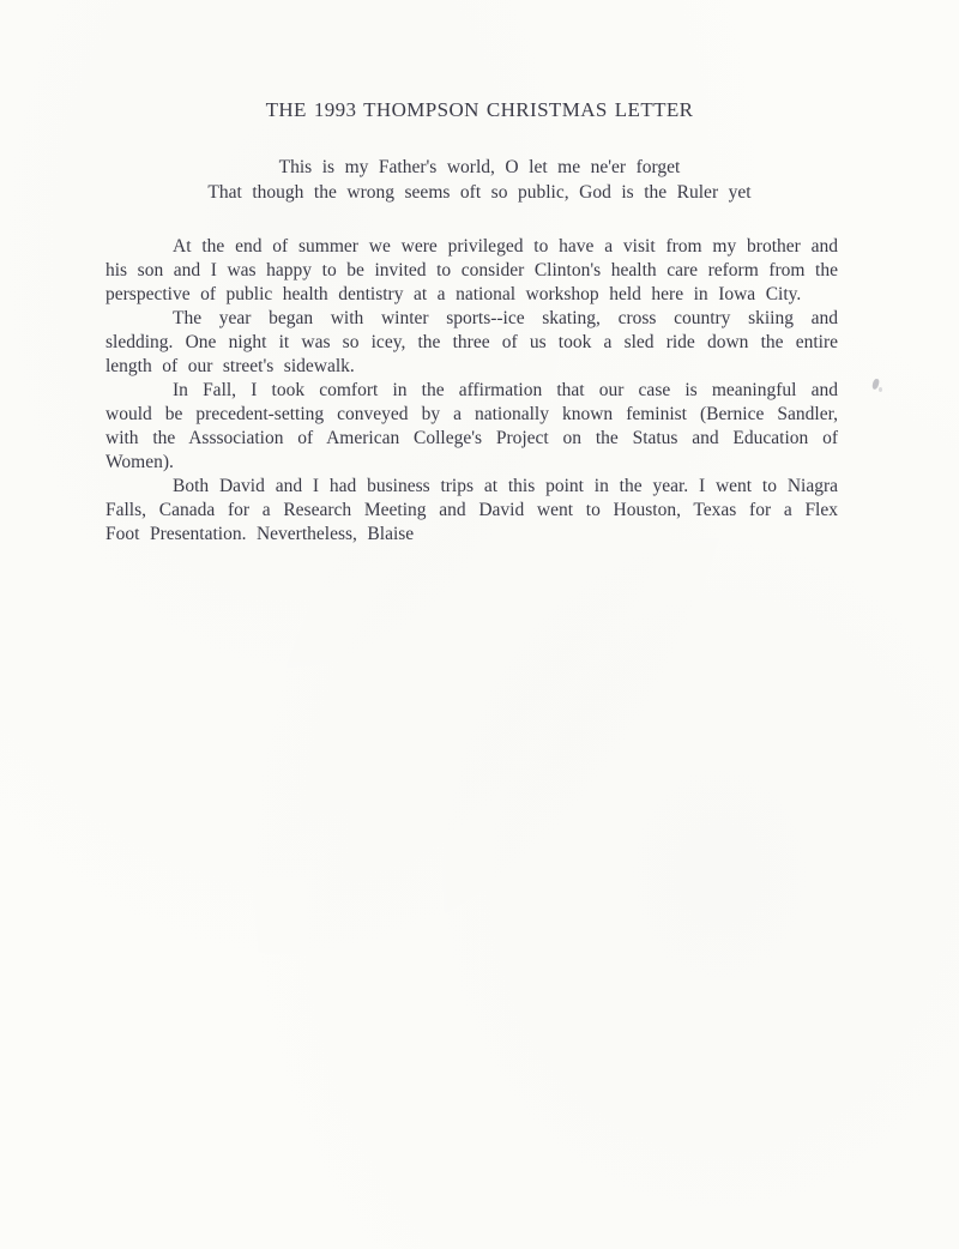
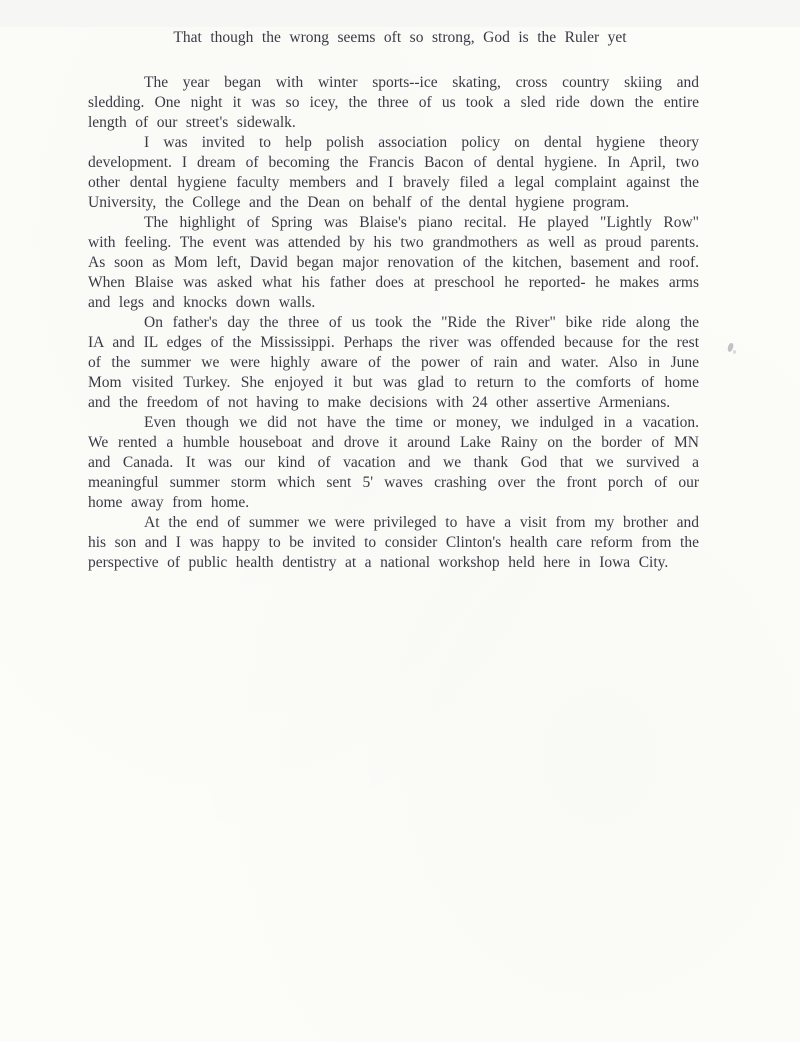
- THE 1993 THOMPSON CHRISTMAS LETTER
- This is my Father's world, O let me ne'er forget
- That though the wrong seems oft so public, God is the Ruler yet
+ That though the wrong seems oft so strong, God is the Ruler yet
- At the end of summer we were privileged to have a visit from my brother and his son and I was happy to be invited to consider Clinton's health care reform from the perspective of public health dentistry at a national workshop held here in Iowa City.
+ The year began with winter sports--ice skating, cross country skiing and sledding. One night it was so icey, the three of us took a sled ride down the entire length of our street's sidewalk.
+ I was invited to help polish association policy on dental hygiene theory development. I dream of becoming the Francis Bacon of dental hygiene. In April, two other dental hygiene faculty members and I bravely filed a legal complaint against the University, the College and the Dean on behalf of the dental hygiene program.
+ The highlight of Spring was Blaise's piano recital. He played "Lightly Row" with feeling. The event was attended by his two grandmothers as well as proud parents. As soon as Mom left, David began major renovation of the kitchen, basement and roof. When Blaise was asked what his father does at preschool he reported- he makes arms and legs and knocks down walls.
+ On father's day the three of us took the "Ride the River" bike ride along the IA and IL edges of the Mississippi. Perhaps the river was offended because for the rest of the summer we were highly aware of the power of rain and water. Also in June Mom visited Turkey. She enjoyed it but was glad to return to the comforts of home and the freedom of not having to make decisions with 24 other assertive Armenians.
+ Even though we did not have the time or money, we indulged in a vacation. We rented a humble houseboat and drove it around Lake Rainy on the border of MN and Canada. It was our kind of vacation and we thank God that we survived a meaningful summer storm which sent 5' waves crashing over the front porch of our home away from home.
- The year began with winter sports--ice skating, cross country skiing and sledding. One night it was so icey, the three of us took a sled ride down the entire length of our street's sidewalk.
+ At the end of summer we were privileged to have a visit from my brother and his son and I was happy to be invited to consider Clinton's health care reform from the perspective of public health dentistry at a national workshop held here in Iowa City.
- In Fall, I took comfort in the affirmation that our case is meaningful and would be precedent-setting conveyed by a nationally known feminist (Bernice Sandler, with the Asssociation of American College's Project on the Status and Education of Women).
- Both David and I had business trips at this point in the year. I went to Niagra Falls, Canada for a Research Meeting and David went to Houston, Texas for a Flex Foot Presentation. Nevertheless, Blaise
